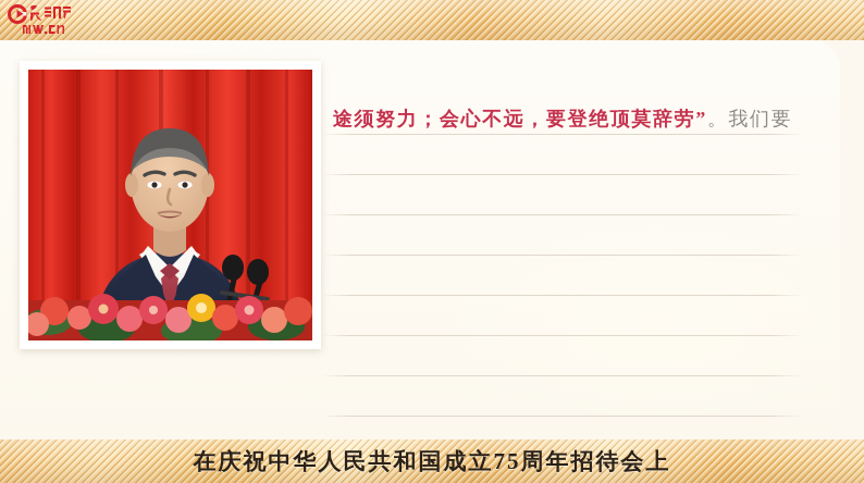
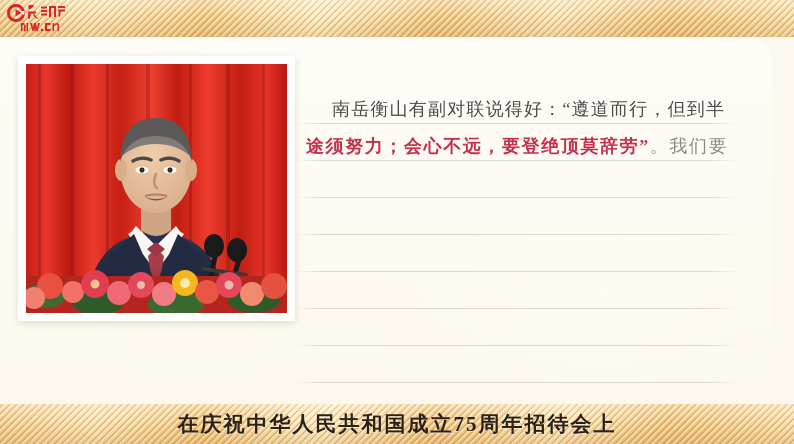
+ 南岳衡山有副对联说得好：“遵道而行，但到半
  途须努力；会心不远，要登绝顶莫辞劳”。我们要
  在庆祝中华人民共和国成立75周年招待会上
